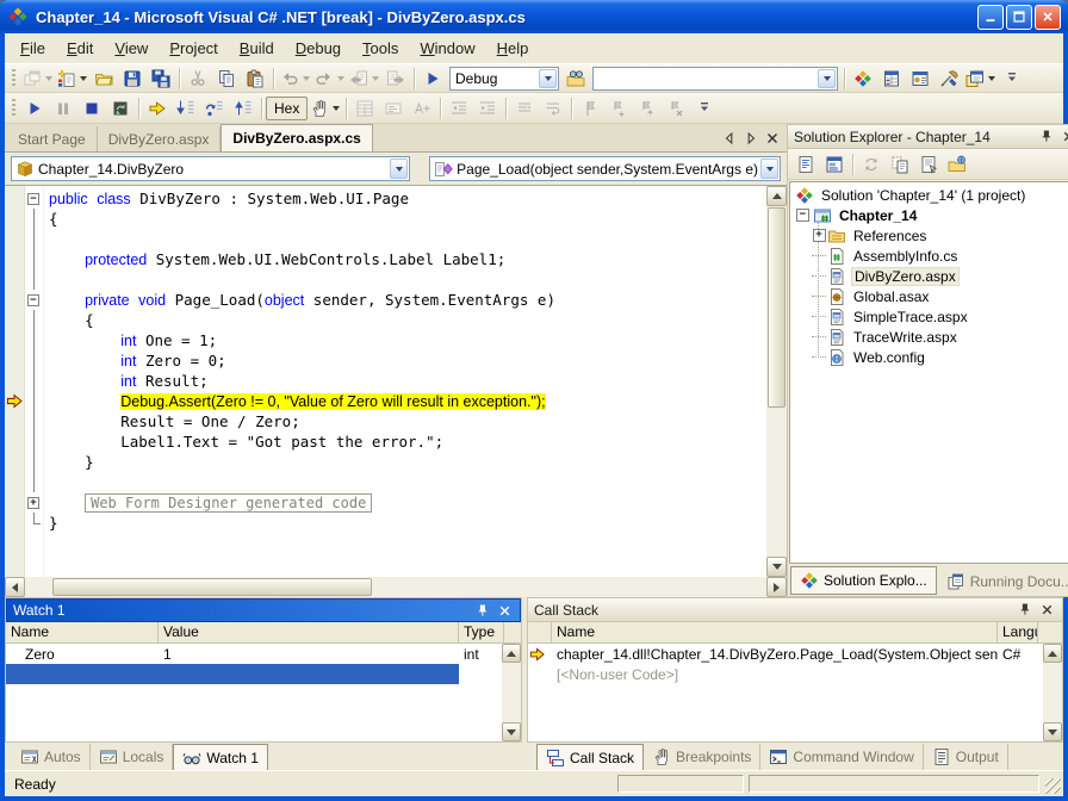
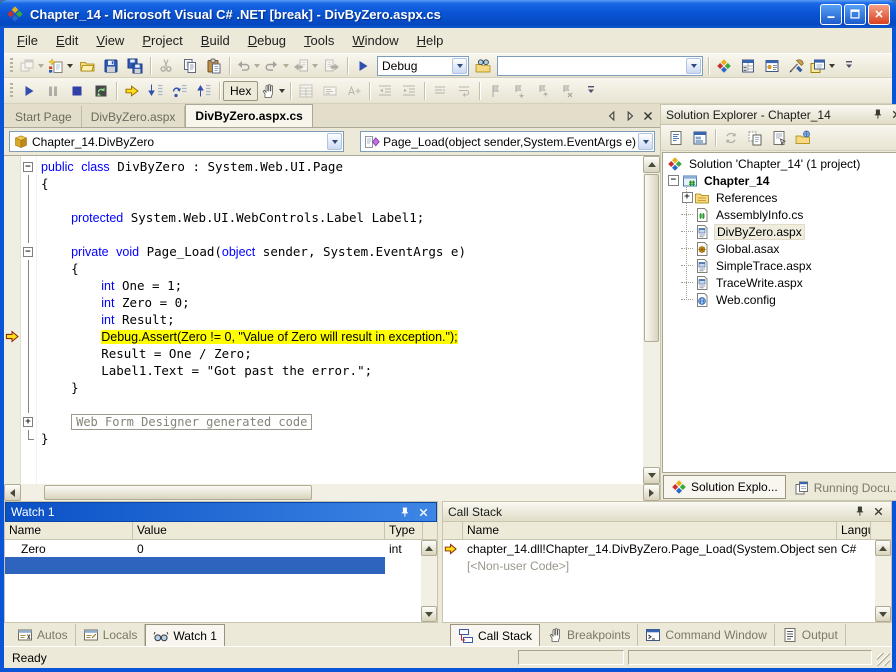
  Chapter_14 - Microsoft Visual C# .NET [break] - DivByZero.aspx.cs
  File
  Edit
  View
  Project
  Build
  Debug
  Tools
  Window
  Help
  Debug
  Hex
  Start Page
  DivByZero.aspx
  DivByZero.aspx.cs
  Chapter_14.DivByZero
  Page_Load(object sender,System.EventArgs e)
  −
  public class DivByZero : System.Web.UI.Page
  {
  protected System.Web.UI.WebControls.Label Label1;
  −
  private void Page_Load(object sender, System.EventArgs e)
  {
  int One = 1;
  int Zero = 0;
  int Result;
  Debug.Assert(Zero != 0, "Value of Zero will result in exception.");
  Result = One / Zero;
  Label1.Text = "Got past the error.";
  }
  +
  Web Form Designer generated code
  }
  Solution Explorer - Chapter_14
  Solution 'Chapter_14' (1 project)
  −
  Chapter_14
  +
  References
  AssemblyInfo.cs
  DivByZero.aspx
  Global.asax
  SimpleTrace.aspx
  TraceWrite.aspx
  Web.config
  Solution Explo...
  Running Docu..
  Watch 1
  Name
  Value
  Type
  Zero
- 1
+ 0
  int
  Call Stack
  Name
  chapter_14.dll!Chapter_14.DivByZero.Page_Load(System.Object sen
  C#
  [<Non-user Code>]
  Autos
  Locals
  Watch 1
  Call Stack
  Breakpoints
  Command Window
  Output
  Ready
